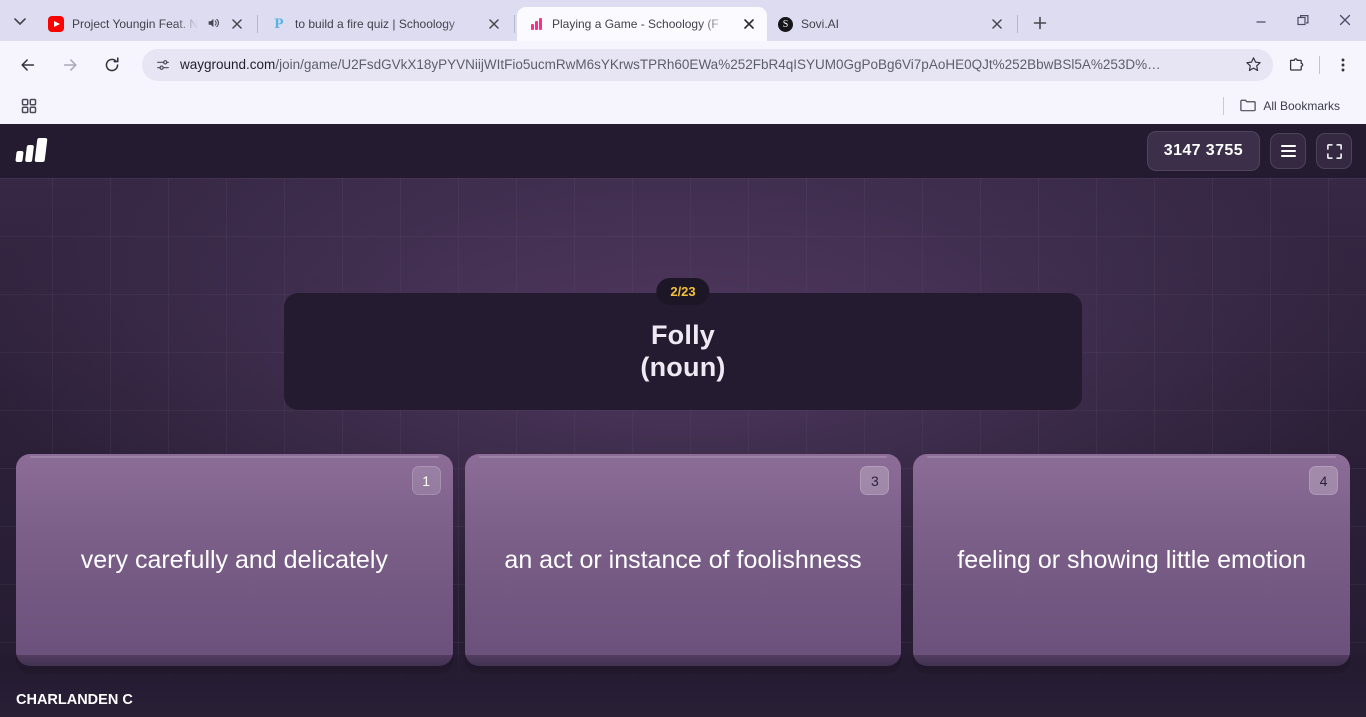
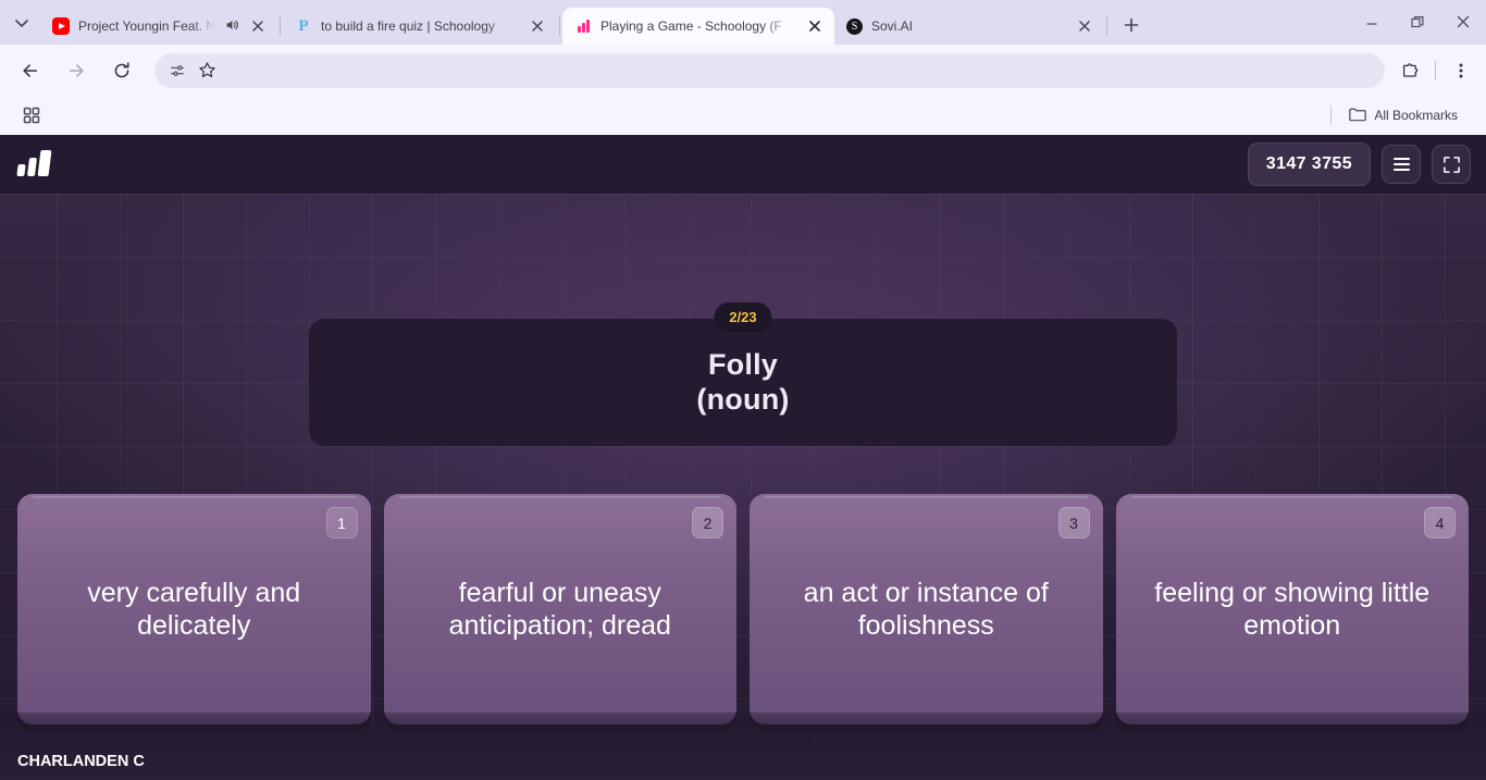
  Project Youngin Feat. N
  P
  to build a fire quiz | Schoology
  Playing a Game - Schoology (F
  S
  Sovi.AI
- wayground.com/join/game/U2FsdGVkX18yPYVNiijWItFio5ucmRwM6sYKrwsTPRh60EWa%252FbR4qISYUM0GgPoBg6Vi7pAoHE0QJt%252BbwBSl5A%253D%…
  All Bookmarks
  3147 3755
  2/23
  Folly
  (noun)
  1
  very carefully and delicately
+ 2
+ fearful or uneasy anticipation; dread
  3
  an act or instance of foolishness
  4
  feeling or showing little emotion
  CHARLANDEN C
